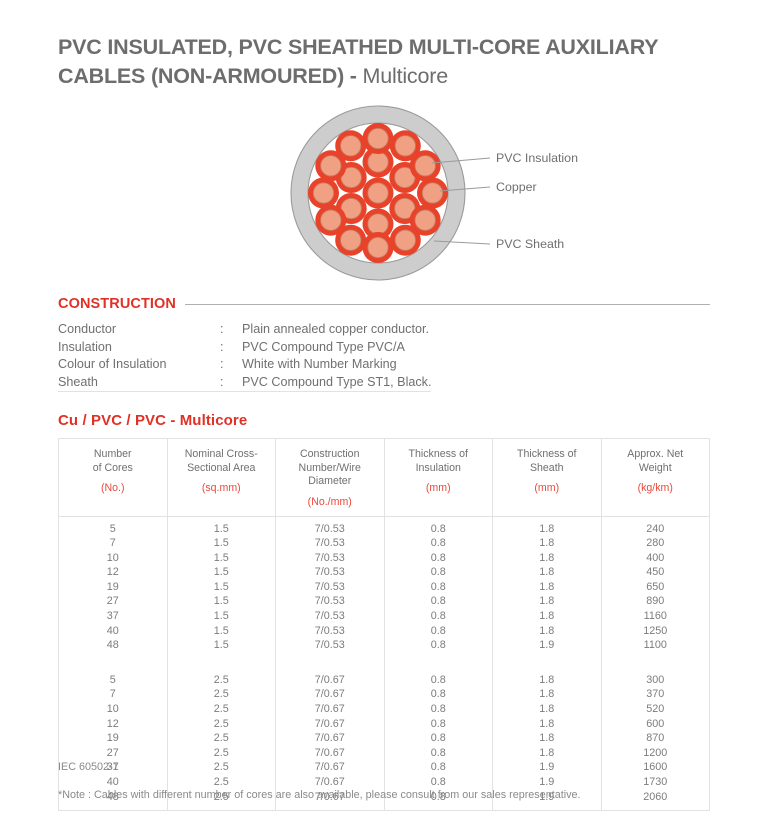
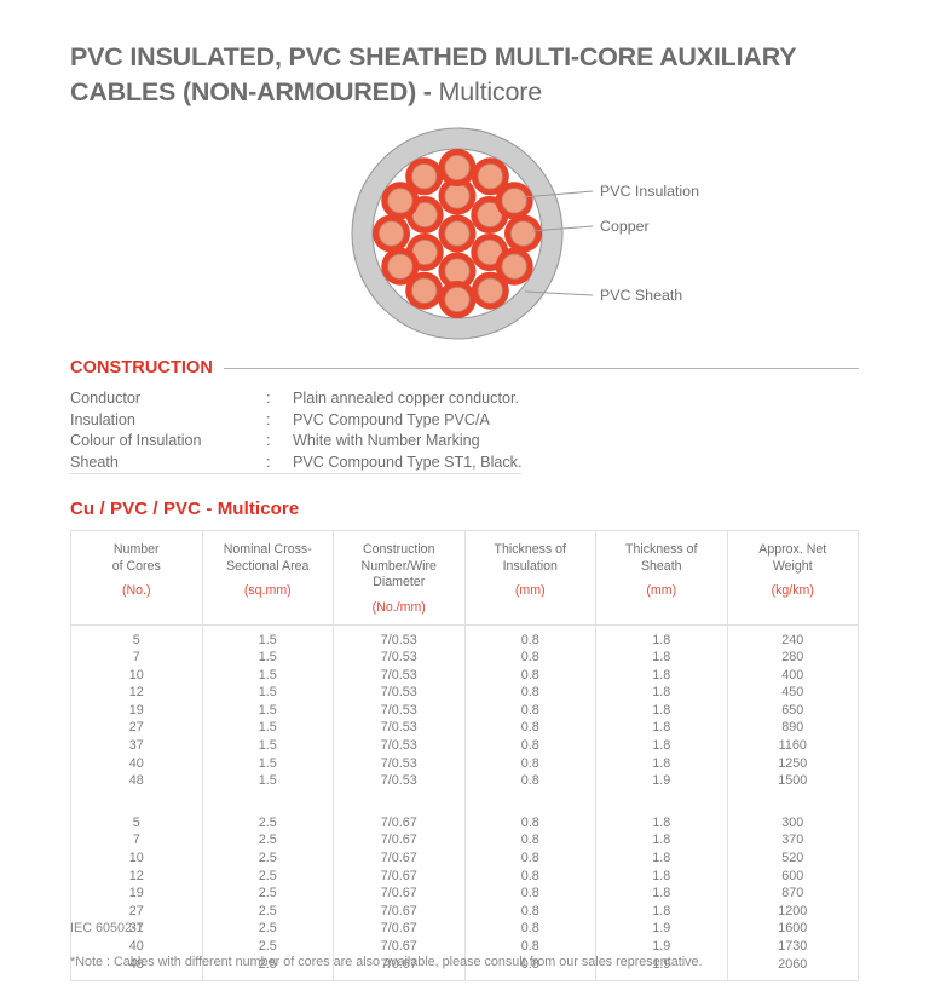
  PVC INSULATED, PVC SHEATHED MULTI-CORE AUXILIARY
  CABLES (NON-ARMOURED) - Multicore
  PVC Insulation
  Copper
  PVC Sheath
  CONSTRUCTION
  Conductor	:	Plain annealed copper conductor.
  Insulation	:	PVC Compound Type PVC/A
  Colour of Insulation	:	White with Number Marking
  Sheath	:	PVC Compound Type ST1, Black.
  Cu / PVC / PVC - Multicore
  Numberof Cores(No.)	Nominal Cross-Sectional Area(sq.mm)	ConstructionNumber/WireDiameter(No./mm)	Thickness ofInsulation(mm)	Thickness ofSheath(mm)	Approx. NetWeight(kg/km)
  5	1.5	7/0.53	0.8	1.8	240
  7	1.5	7/0.53	0.8	1.8	280
  10	1.5	7/0.53	0.8	1.8	400
  12	1.5	7/0.53	0.8	1.8	450
  19	1.5	7/0.53	0.8	1.8	650
  27	1.5	7/0.53	0.8	1.8	890
  37	1.5	7/0.53	0.8	1.8	1160
  40	1.5	7/0.53	0.8	1.8	1250
- 48	1.5	7/0.53	0.8	1.9	1100
+ 48	1.5	7/0.53	0.8	1.9	1500
  5	2.5	7/0.67	0.8	1.8	300
  7	2.5	7/0.67	0.8	1.8	370
  10	2.5	7/0.67	0.8	1.8	520
  12	2.5	7/0.67	0.8	1.8	600
  19	2.5	7/0.67	0.8	1.8	870
  27	2.5	7/0.67	0.8	1.8	1200
  37	2.5	7/0.67	0.8	1.9	1600
  40	2.5	7/0.67	0.8	1.9	1730
  48	2.5	7/0.67	0.8	1.9	2060
  IEC 60502-1
  *Note : Cables with different number of cores are also available, please consult from our sales representative.
